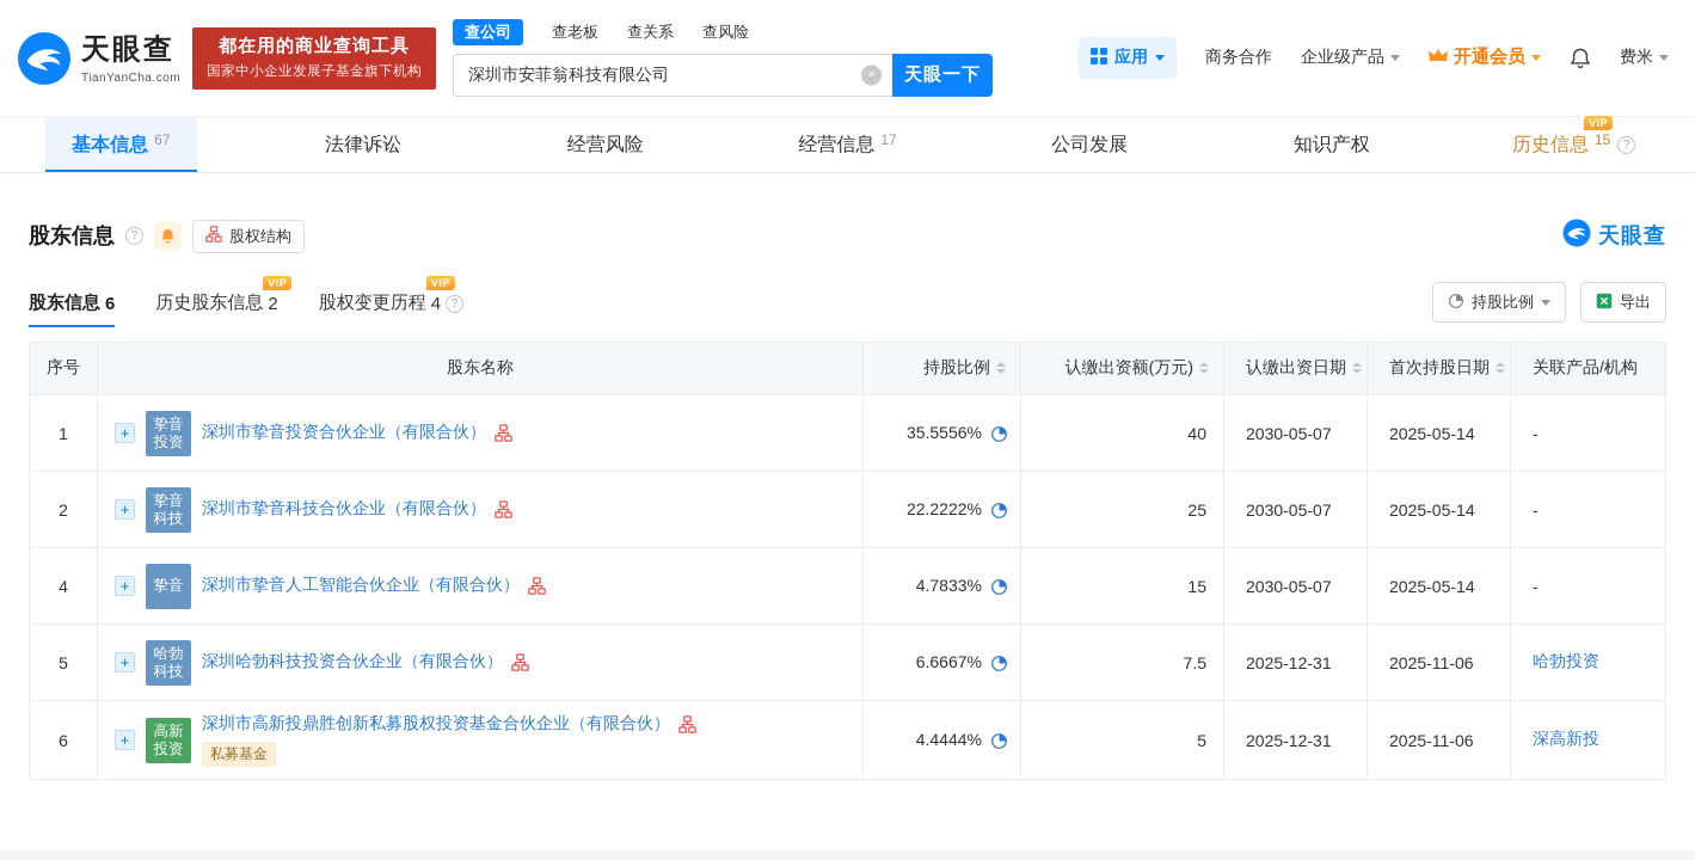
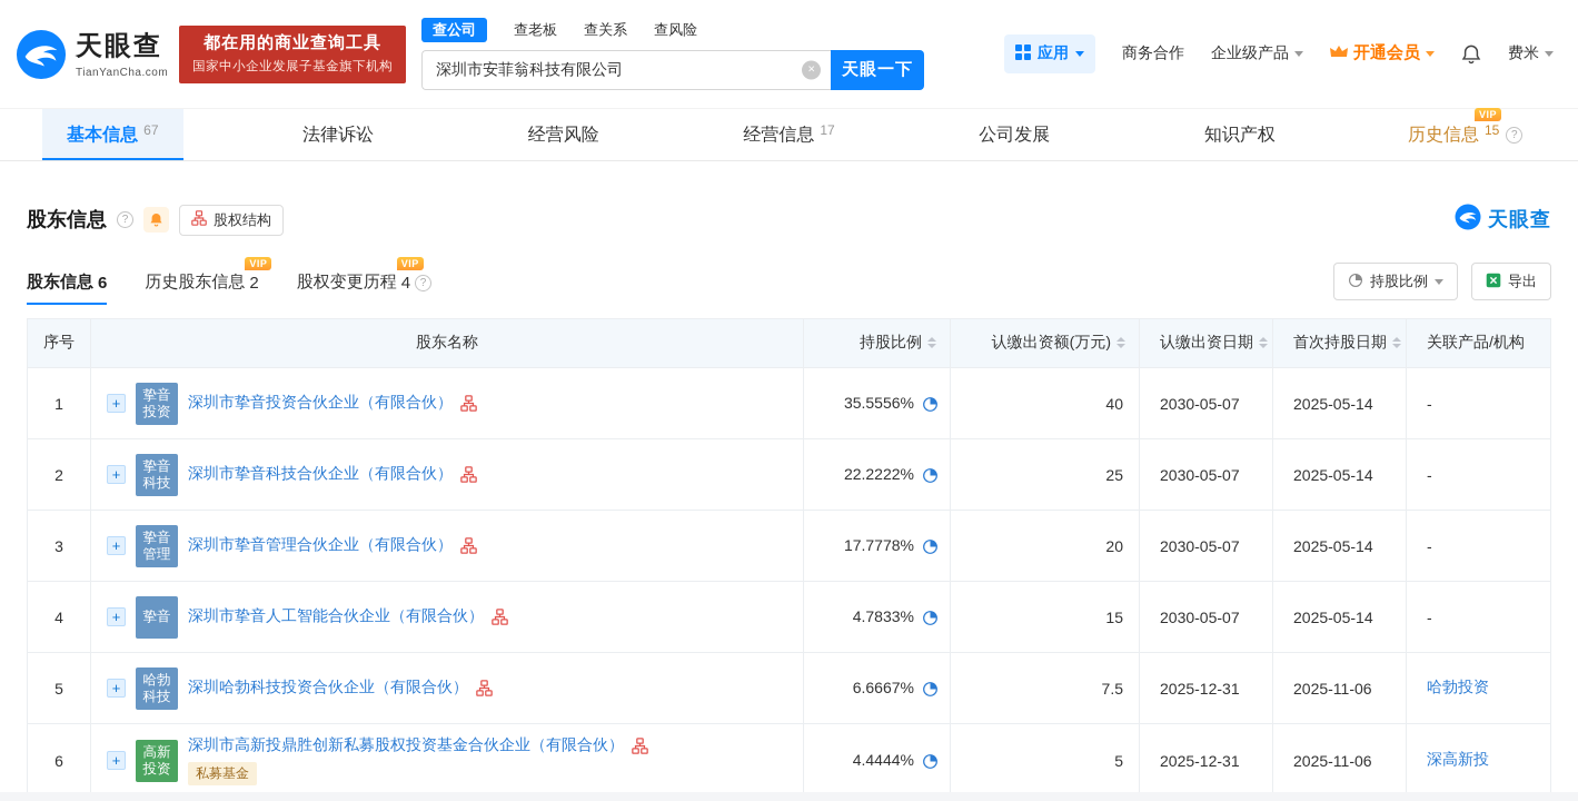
  天眼查
  TianYanCha.com
  都在用的商业查询工具
  国家中小企业发展子基金旗下机构
  查公司
  查老板
  查关系
  查风险
  深圳市安菲翁科技有限公司
  ×
  天眼一下
  应用
  商务合作
  企业级产品
  开通会员
  费米
  基本信息
  67
  法律诉讼
  经营风险
  经营信息
  17
  公司发展
  知识产权
  历史信息
  VIP
  15
  ?
  股东信息
  ?
  股权结构
  天眼查
  股东信息
  6
  历史股东信息
  VIP
  2
  股权变更历程
  VIP
  4
  ?
  持股比例
  导出
  序号	股东名称	持股比例	认缴出资额(万元)	认缴出资日期	首次持股日期	关联产品/机构
  1	+ 挚音投资 深圳市挚音投资合伙企业（有限合伙）	35.5556%	40	2030-05-07	2025-05-14	-
  2	+ 挚音科技 深圳市挚音科技合伙企业（有限合伙）	22.2222%	25	2030-05-07	2025-05-14	-
+ 3	+ 挚音管理 深圳市挚音管理合伙企业（有限合伙）	17.7778%	20	2030-05-07	2025-05-14	-
  4	+ 挚音 深圳市挚音人工智能合伙企业（有限合伙）	4.7833%	15	2030-05-07	2025-05-14	-
  5	+ 哈勃科技 深圳哈勃科技投资合伙企业（有限合伙）	6.6667%	7.5	2025-12-31	2025-11-06	哈勃投资
  6	+ 高新投资 深圳市高新投鼎胜创新私募股权投资基金合伙企业（有限合伙） 私募基金	4.4444%	5	2025-12-31	2025-11-06	深高新投
